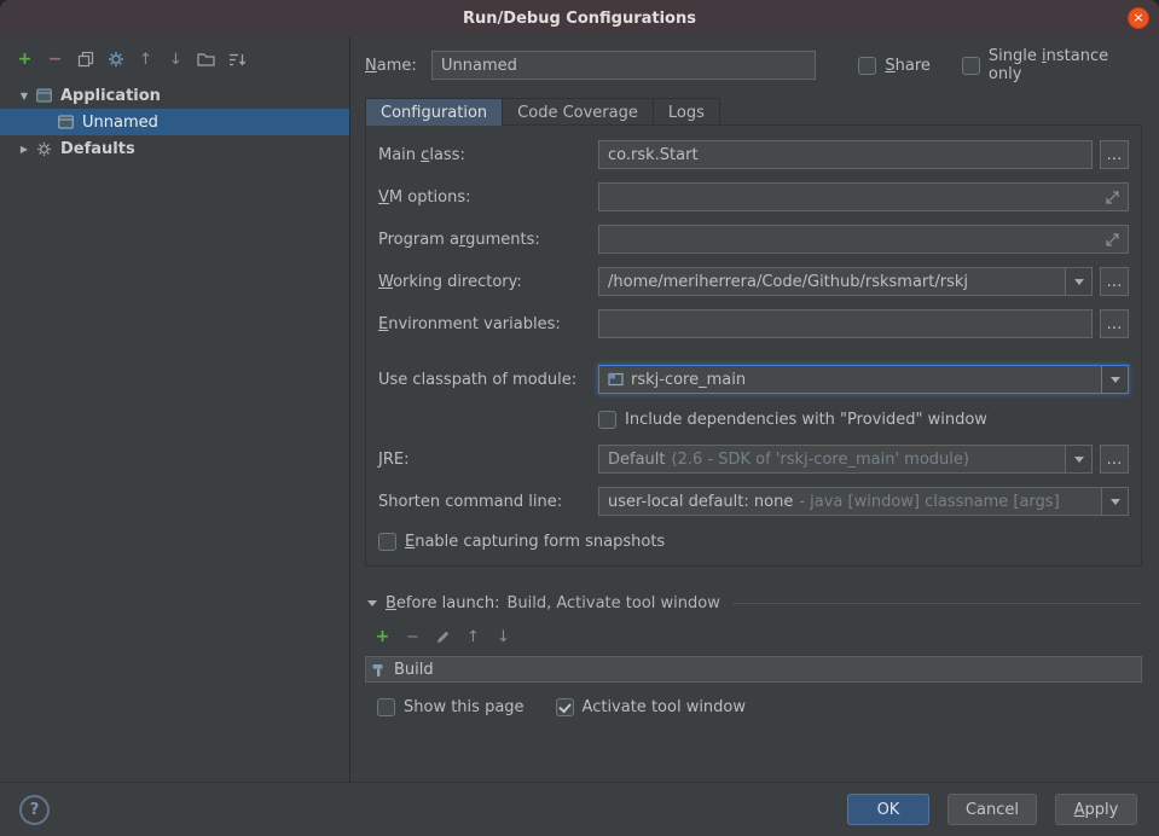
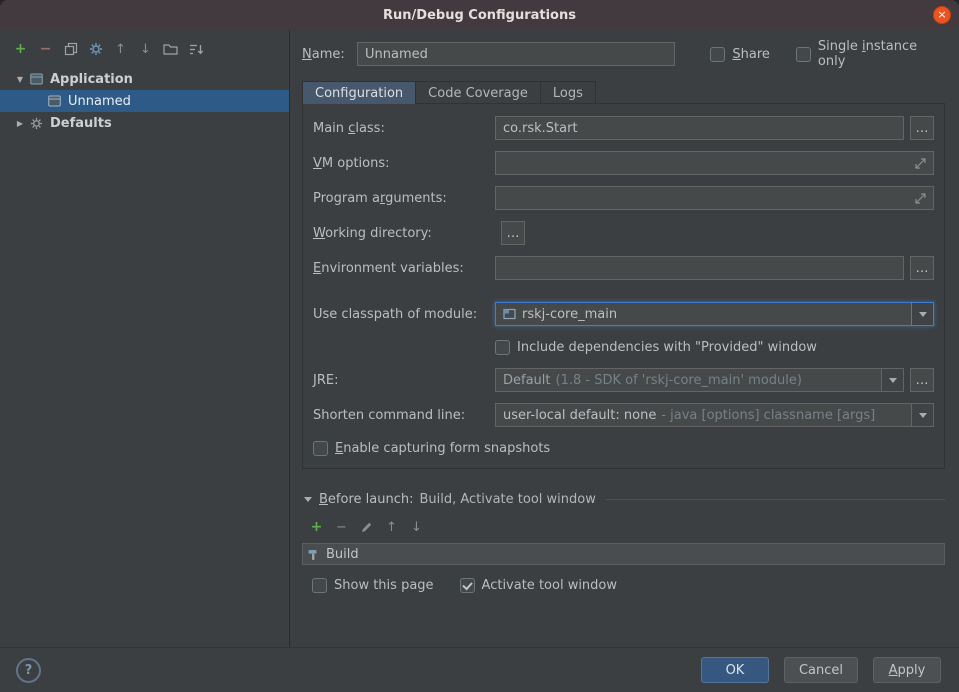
  Run/Debug Configurations
  ×
  +
  −
  ↑
  ↓
  ▼
  Application
  Unnamed
  ▶
  Defaults
  Name:
  Unnamed
  Share
  Single instance only
  Configuration
  Code Coverage
  Logs
  Main class:
  co.rsk.Start
  …
  VM options:
  Program arguments:
  Working directory:
- /home/meriherrera/Code/Github/rsksmart/rskj
  …
  Environment variables:
  …
  Use classpath of module:
  rskj-core_main
  Include dependencies with "Provided" window
  JRE:
  Default
- (2.6 - SDK of 'rskj-core_main' module)
+ (1.8 - SDK of 'rskj-core_main' module)
  …
  Shorten command line:
  user-local default: none
- - java [window] classname [args]
+ - java [options] classname [args]
  Enable capturing form snapshots
  Before launch:
  Build, Activate tool window
  +
  −
  ↑
  ↓
  Build
  Show this page
  Activate tool window
  ?
  OK
  Cancel
  Apply
